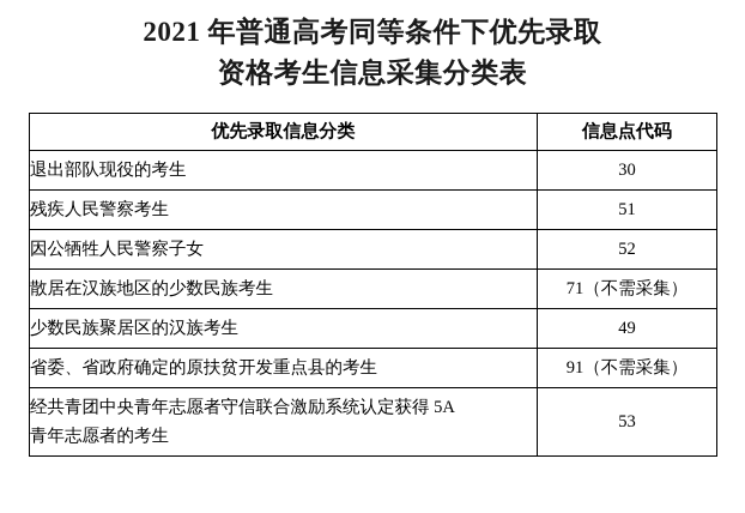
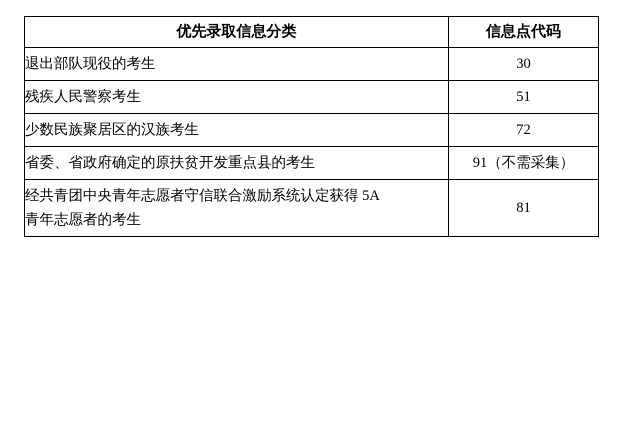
- 2021 年普通高考同等条件下优先录取
- 资格考生信息采集分类表
  优先录取信息分类	信息点代码
  退出部队现役的考生	30
  残疾人民警察考生	51
- 因公牺牲人民警察子女	52
- 散居在汉族地区的少数民族考生	71（不需采集）
- 少数民族聚居区的汉族考生	49
+ 少数民族聚居区的汉族考生	72
  省委、省政府确定的原扶贫开发重点县的考生	91（不需采集）
- 经共青团中央青年志愿者守信联合激励系统认定获得 5A 青年志愿者的考生	53
+ 经共青团中央青年志愿者守信联合激励系统认定获得 5A 青年志愿者的考生	81
